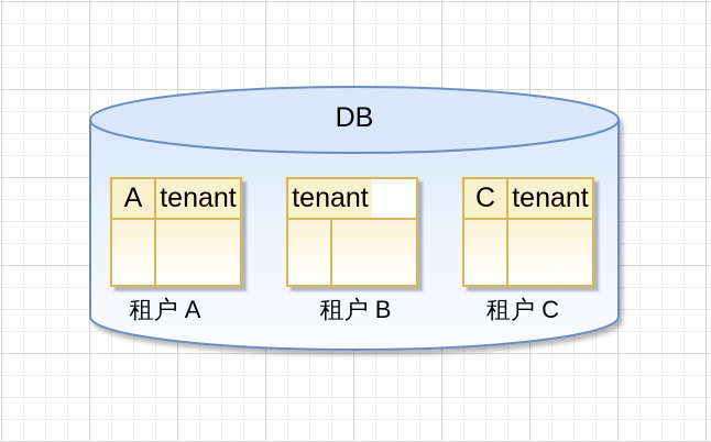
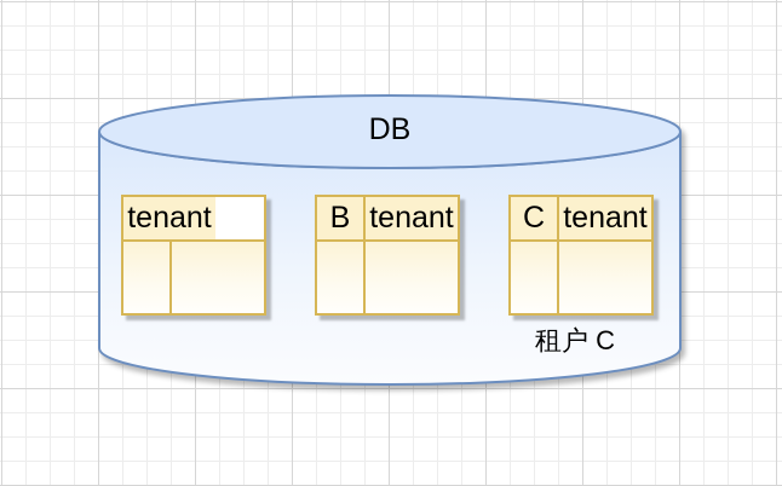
  DB
- A
  tenant
+ B
  tenant
  C
  tenant
- 租户 A
- 租户 B
  租户 C
